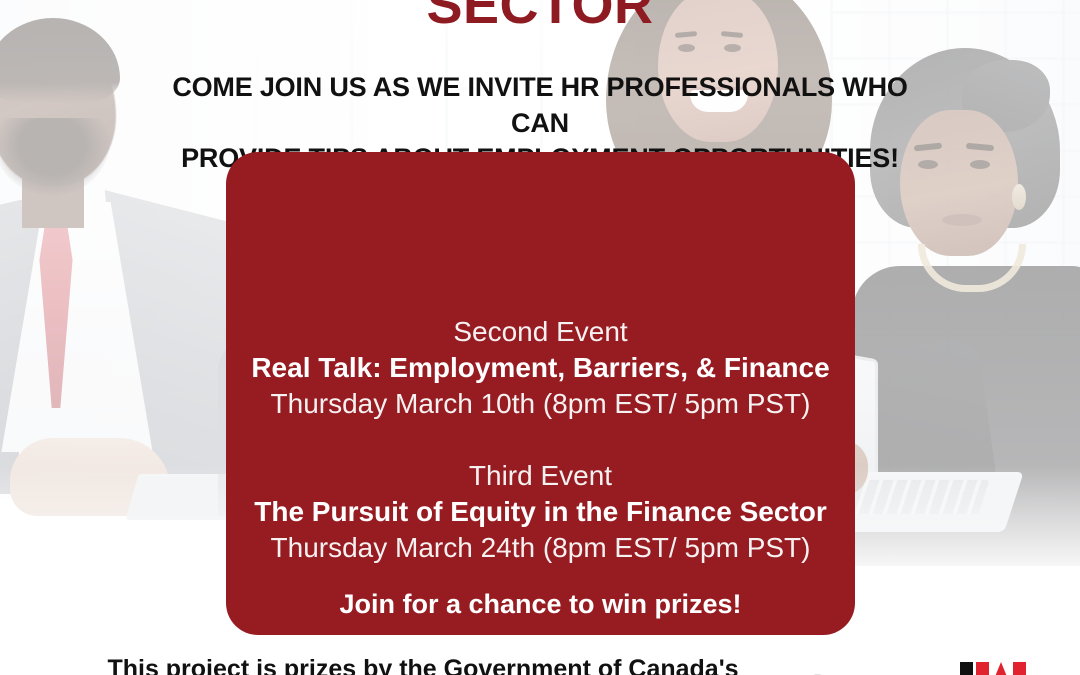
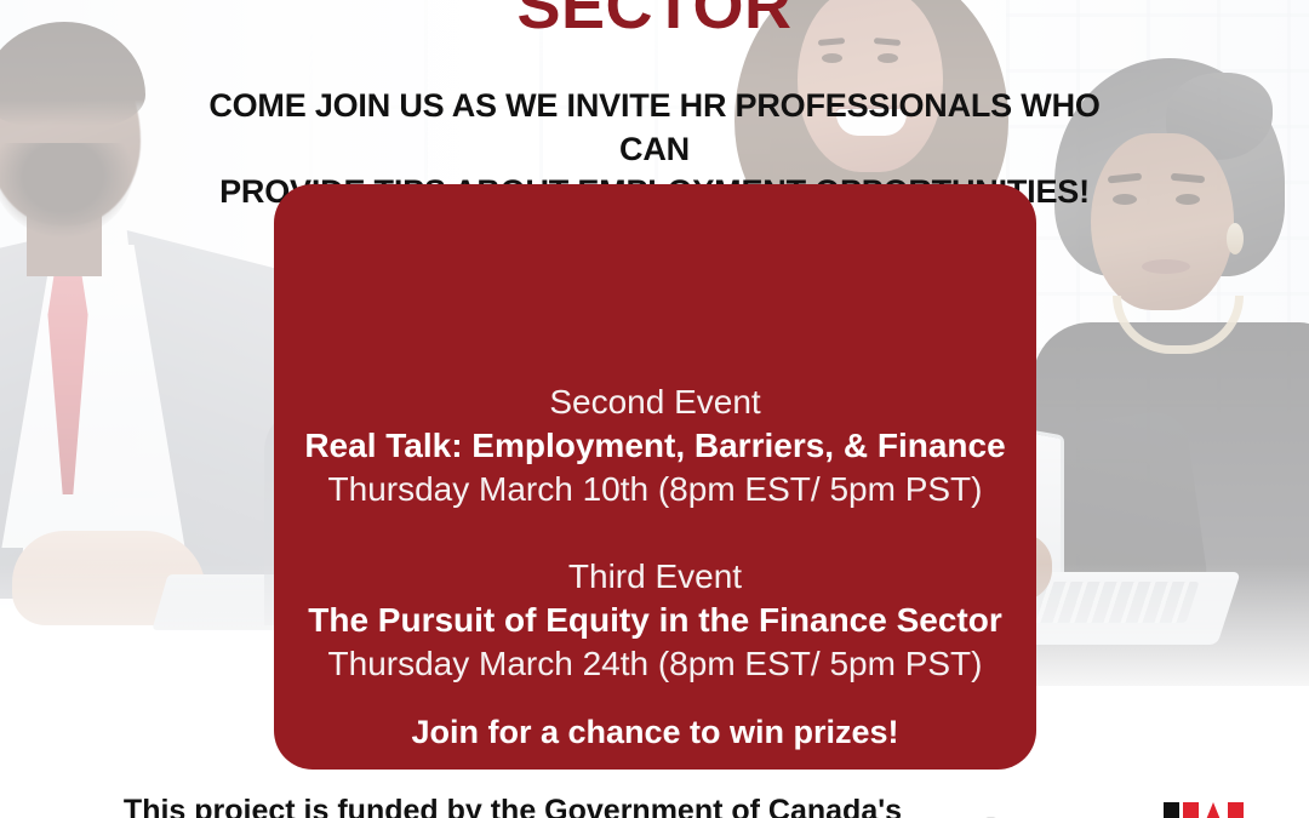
  SECTOR
  COME JOIN US AS WE INVITE HR PROFESSIONALS WHO CAN
  Second Event
  Real Talk: Employment, Barriers, & Finance
  Thursday March 10th (8pm EST/ 5pm PST)
  Third Event
  The Pursuit of Equity in the Finance Sector
  Thursday March 24th (8pm EST/ 5pm PST)
  Join for a chance to win prizes!
- This project is prizes by the Government of Canada's
+ This project is funded by the Government of Canada's
